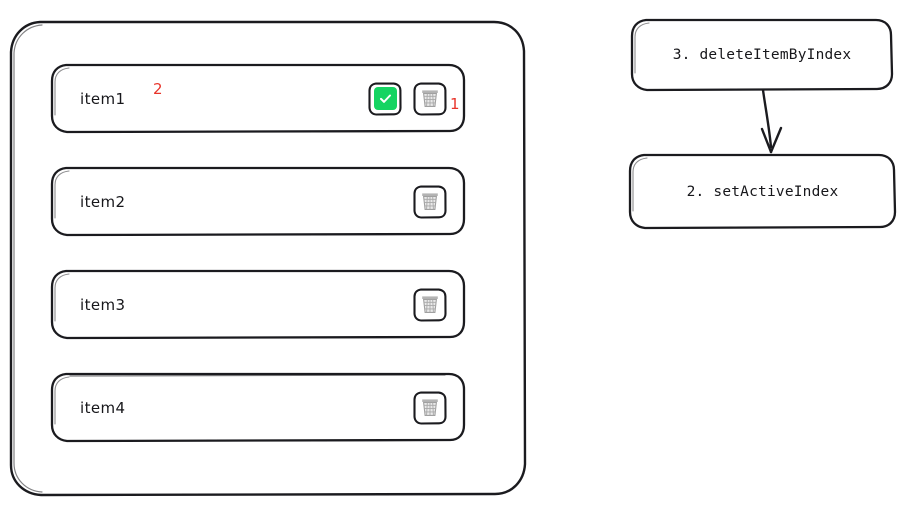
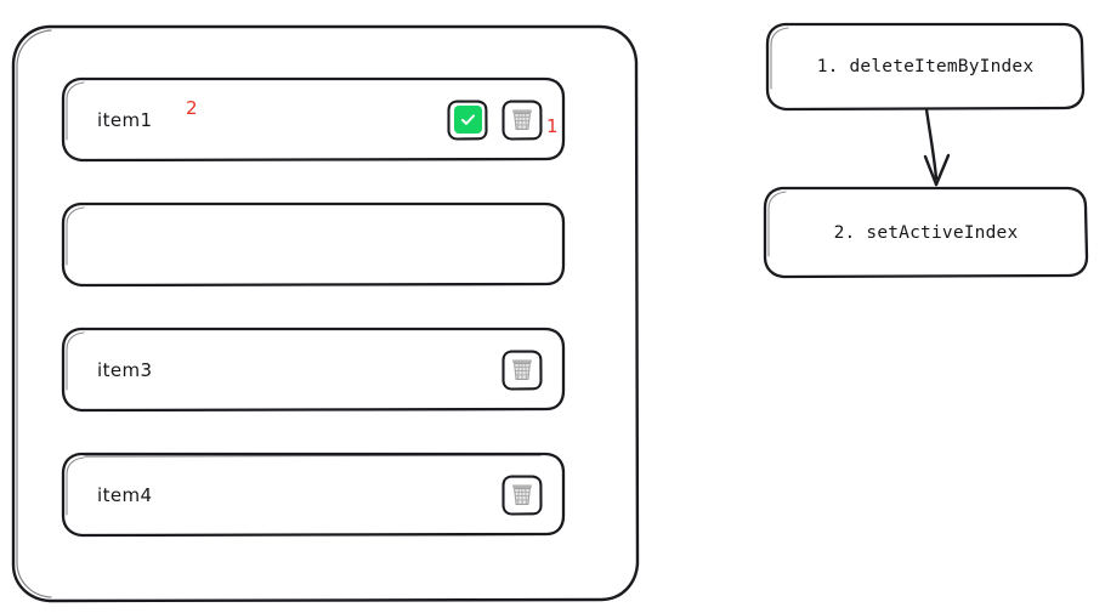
  item1
- item2
  item3
  item4
  2
  1
- 3. deleteItemByIndex
+ 1. deleteItemByIndex
  2. setActiveIndex
